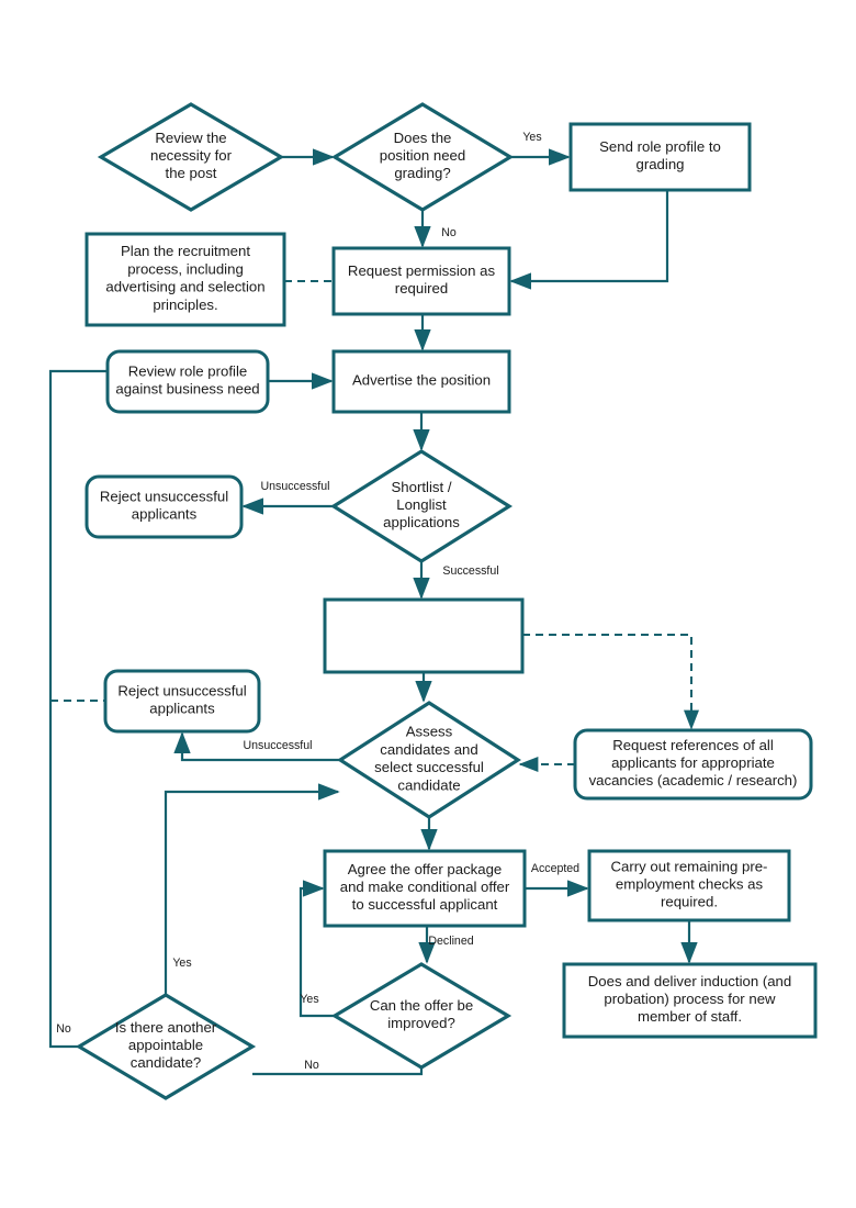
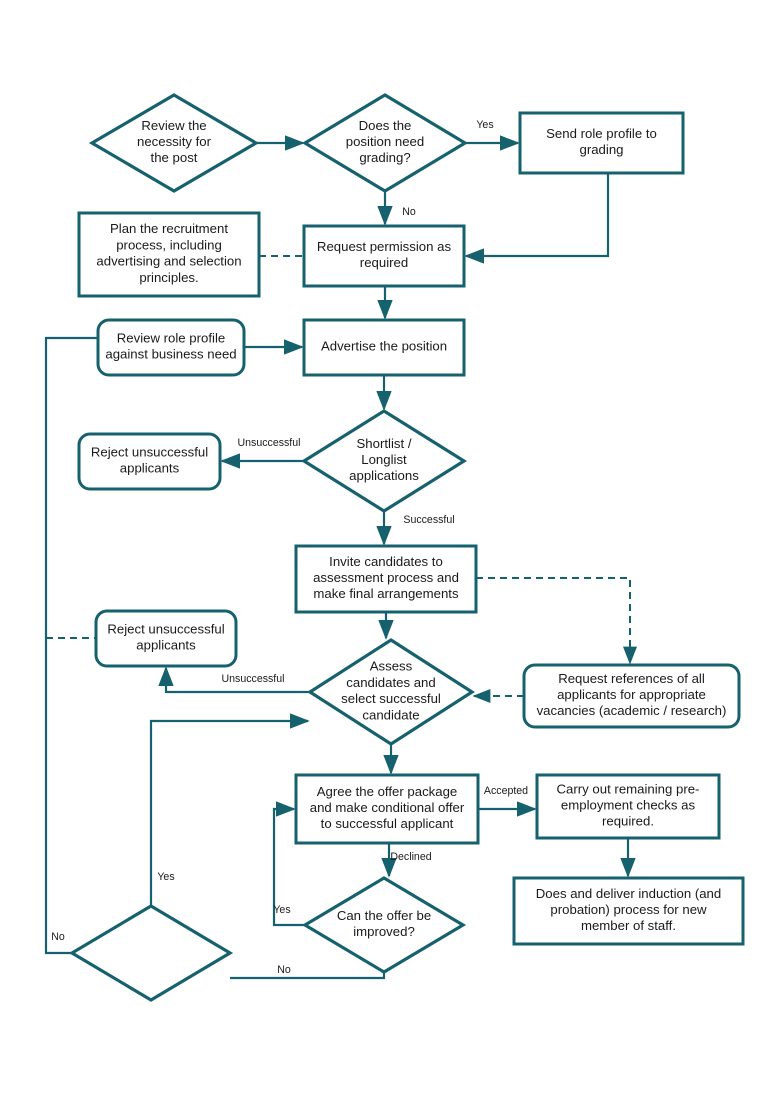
  Review the necessity for the post
  Does the position need grading?
  Send role profile to grading
  Plan the recruitment process, including advertising and selection principles.
  Request permission as required
  Review role profile against business need
  Advertise the position
  Shortlist / Longlist applications
  Reject unsuccessful applicants
+ Invite candidates to assessment process and make final arrangements
  Assess candidates and select successful candidate
  Reject unsuccessful applicants
  Request references of all applicants for appropriate vacancies (academic / research)
  Agree the offer package and make conditional offer to successful applicant
  Carry out remaining pre- employment checks as required.
  Does and deliver induction (and probation) process for new member of staff.
  Can the offer be improved?
- Is there another appointable candidate?
  Yes
  No
  Unsuccessful
  Successful
  Unsuccessful
  Accepted
  Declined
  Yes
  Yes
  No
  No
